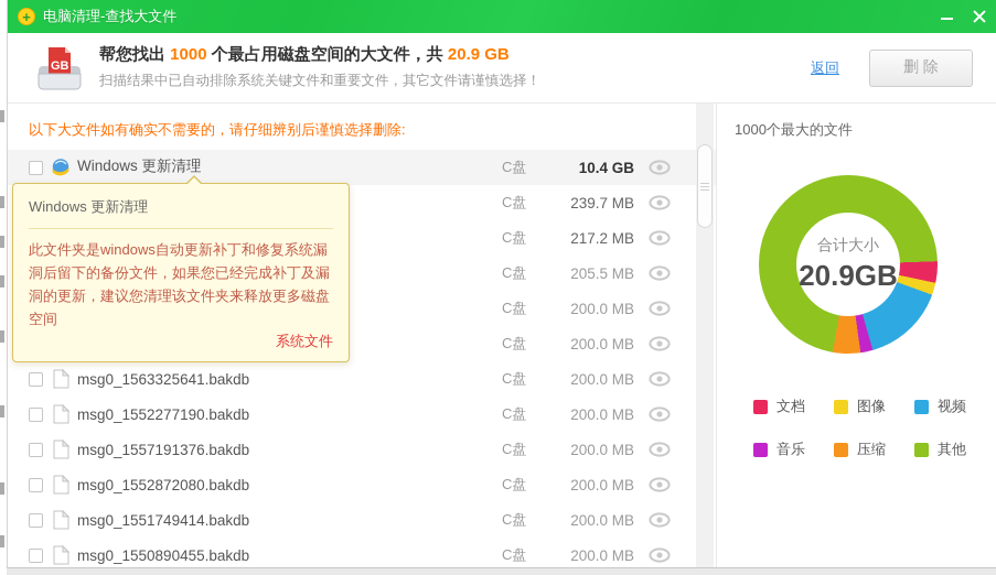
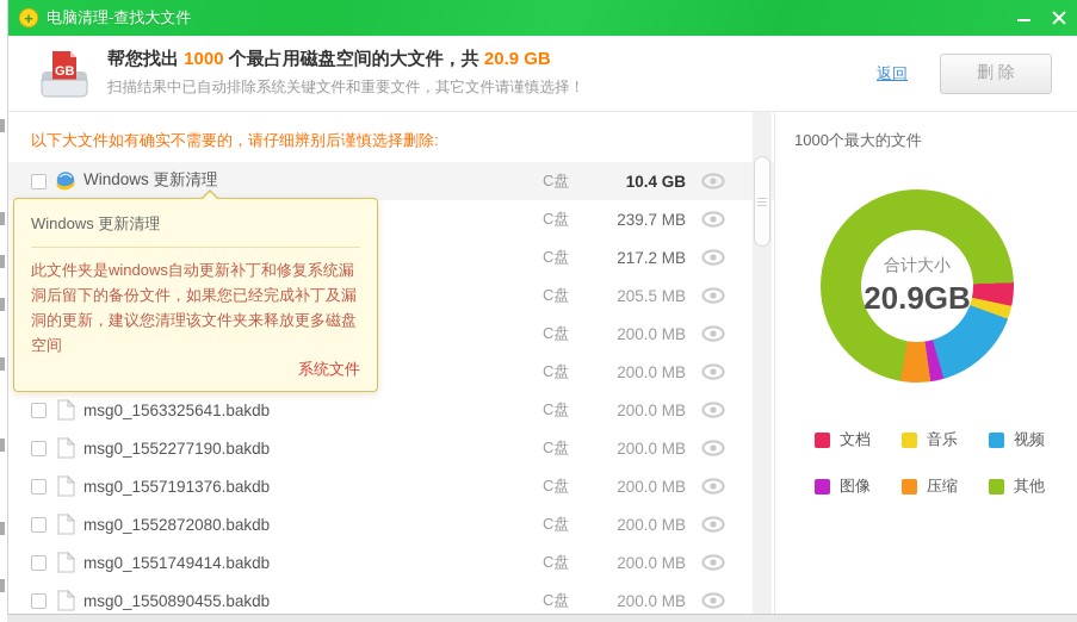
  +
  电脑清理-查找大文件
  GB
  帮您找出 1000 个最占用磁盘空间的大文件，共 20.9 GB
  扫描结果中已自动排除系统关键文件和重要文件，其它文件请谨慎选择！
  返回
  删 除
  以下大文件如有确实不需要的，请仔细辨别后谨慎选择删除:
  Windows 更新清理
  C盘
  10.4 GB
  C盘
  239.7 MB
  C盘
  217.2 MB
  C盘
  205.5 MB
  C盘
  200.0 MB
  C盘
  200.0 MB
  msg0_1563325641.bakdb
  C盘
  200.0 MB
  msg0_1552277190.bakdb
  C盘
  200.0 MB
  msg0_1557191376.bakdb
  C盘
  200.0 MB
  msg0_1552872080.bakdb
  C盘
  200.0 MB
  msg0_1551749414.bakdb
  C盘
  200.0 MB
  msg0_1550890455.bakdb
  C盘
  200.0 MB
  1000个最大的文件
  合计大小
  20.9GB
  文档
- 图像
+ 音乐
  视频
- 音乐
+ 图像
  压缩
  其他
  Windows 更新清理
  此文件夹是windows自动更新补丁和修复系统漏洞后留下的备份文件，如果您已经完成补丁及漏洞的更新，建议您清理该文件夹来释放更多磁盘空间
  系统文件
